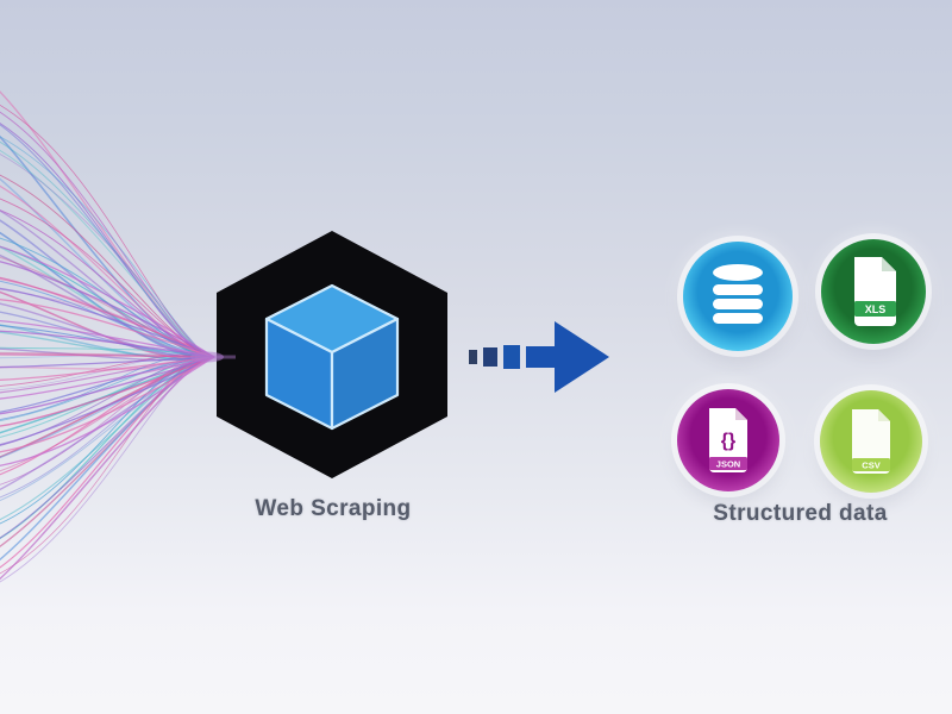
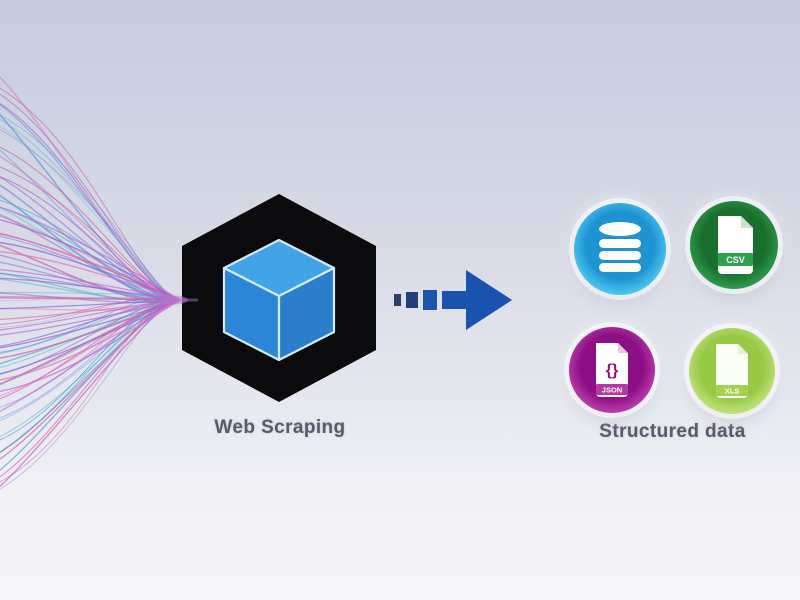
  Web Scraping
- XLS
+ CSV
  {}
  JSON
- CSV
+ XLS
  Structured data
